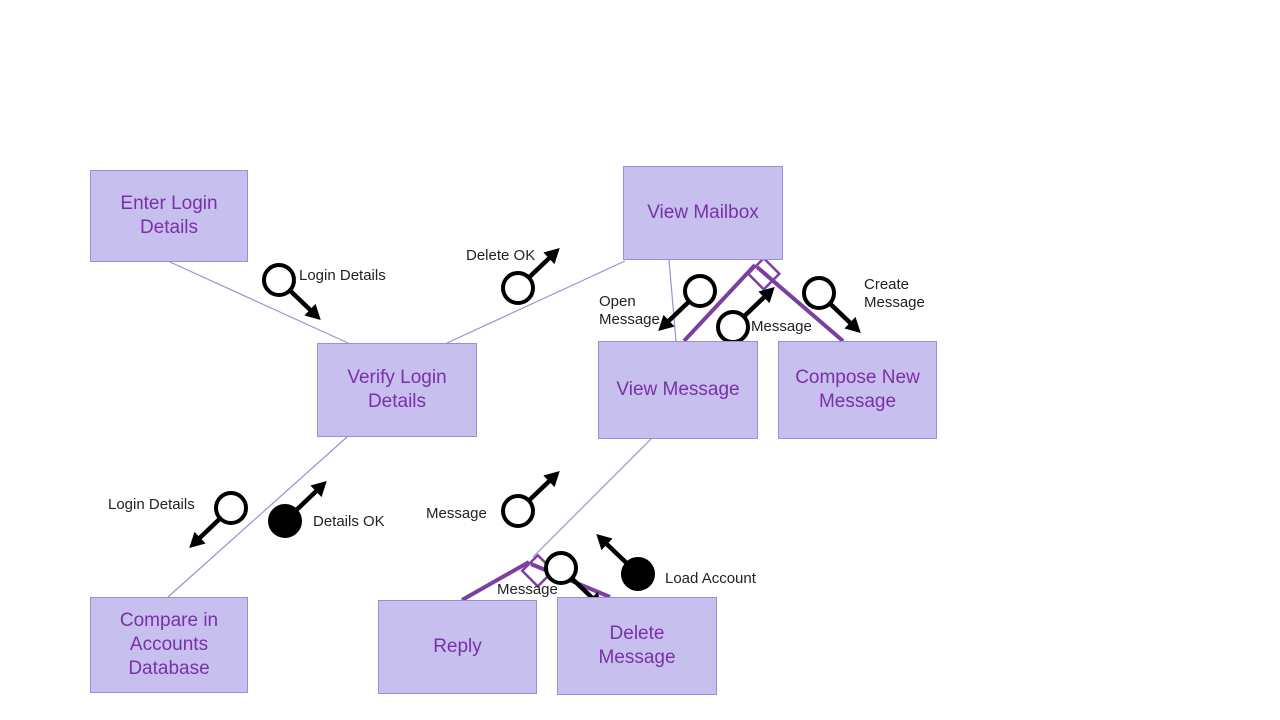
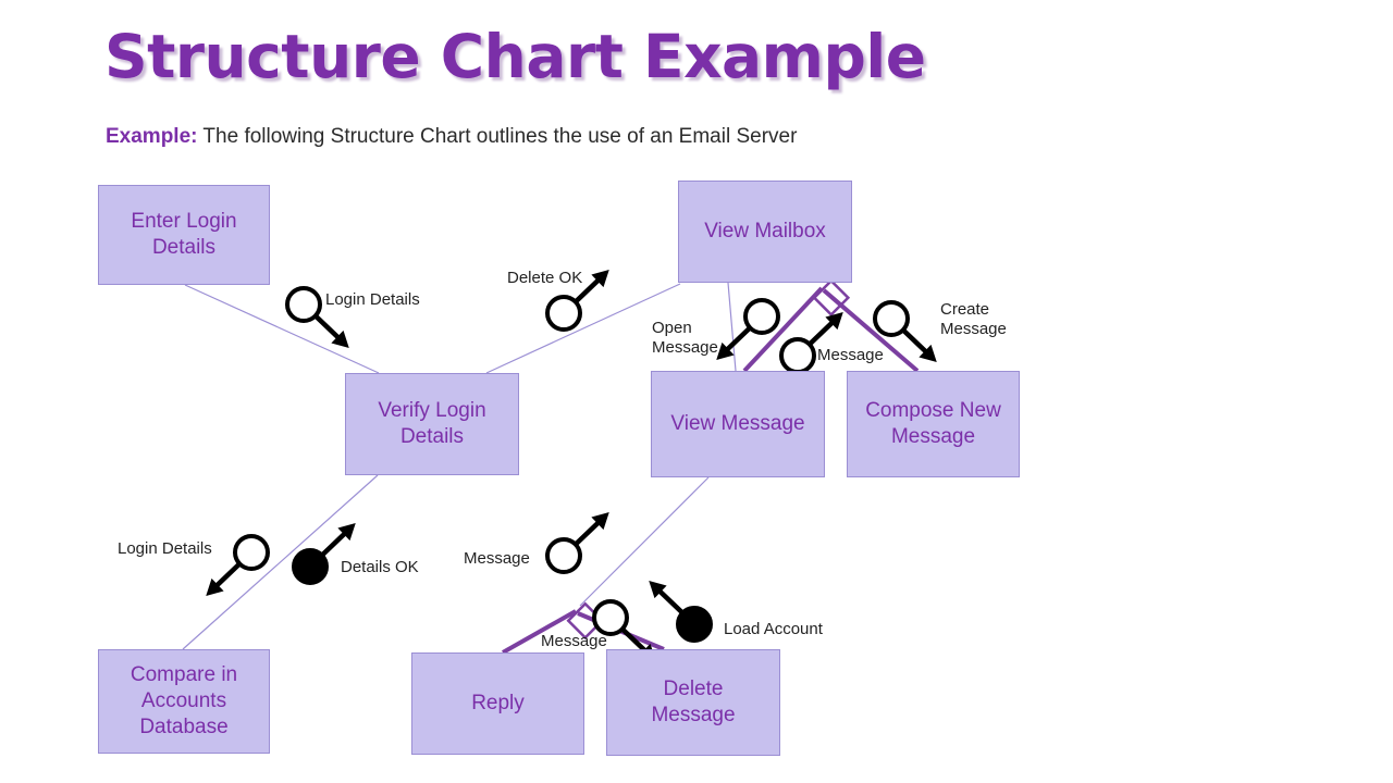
+ Structure Chart Example
+ Example: The following Structure Chart outlines the use of an Email Server
  Enter Login
  Details
  View Mailbox
  Verify Login
  Details
  View Message
  Compose New
  Message
  Compare in
  Accounts
  Database
  Reply
  Delete
  Message
  Login Details
  Delete OK
  Open
  Message
  Message
  Create
  Message
  Login Details
  Details OK
  Message
  Message
  Load Account
